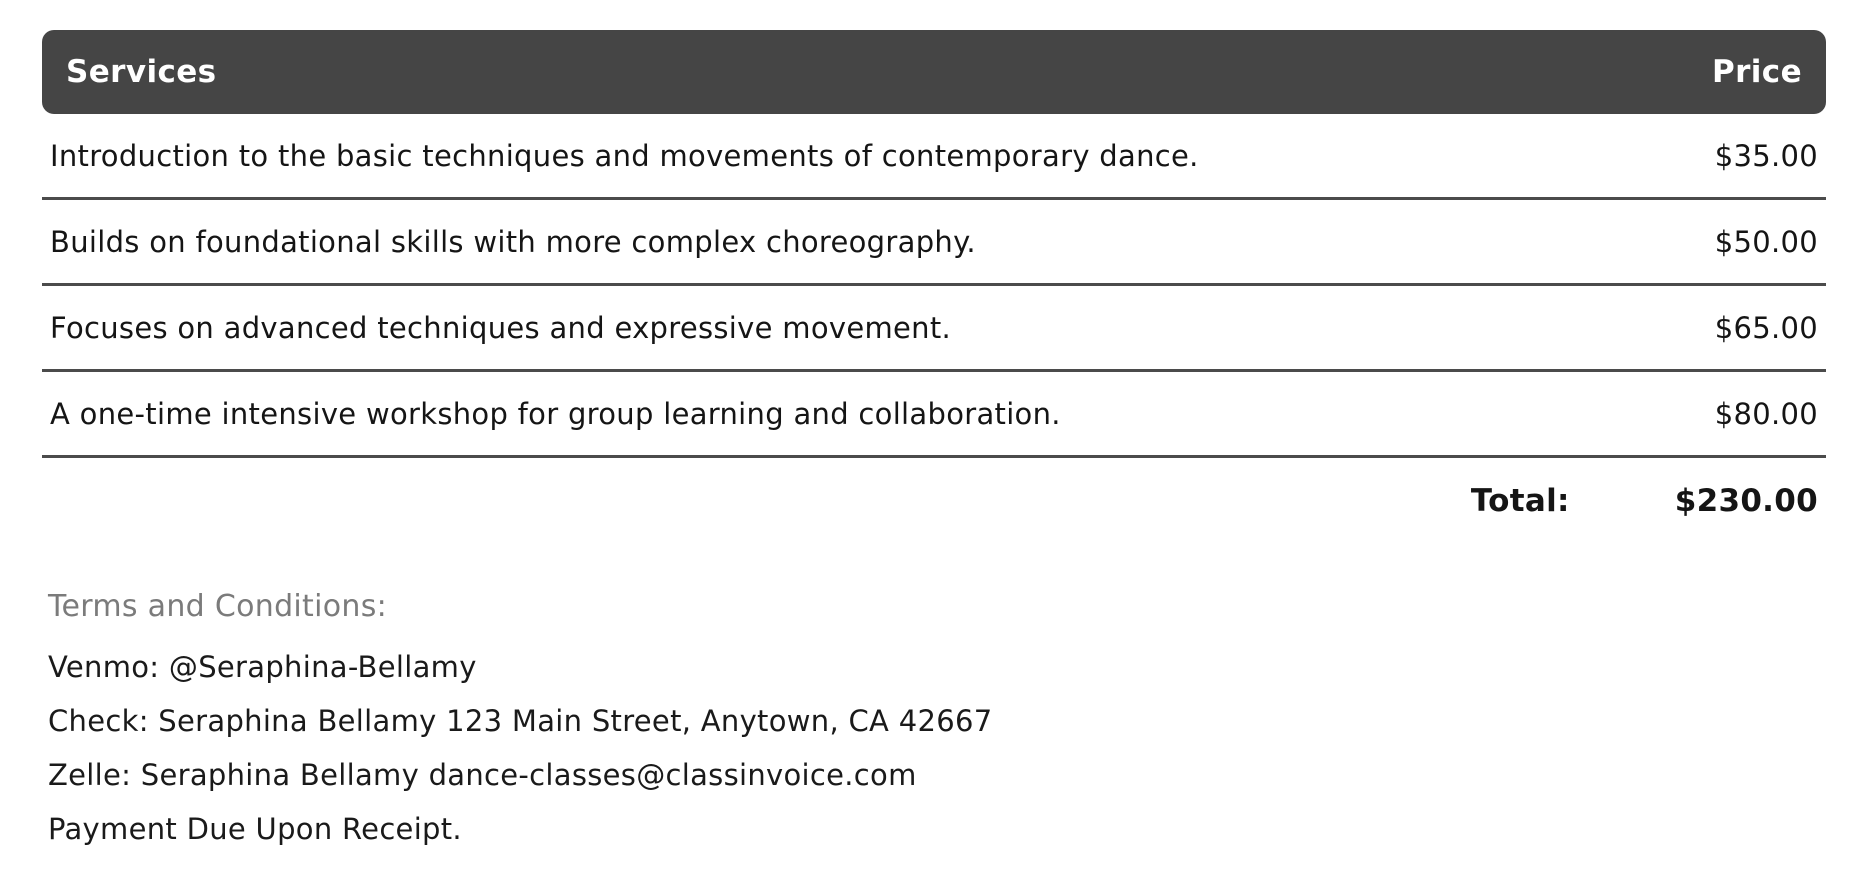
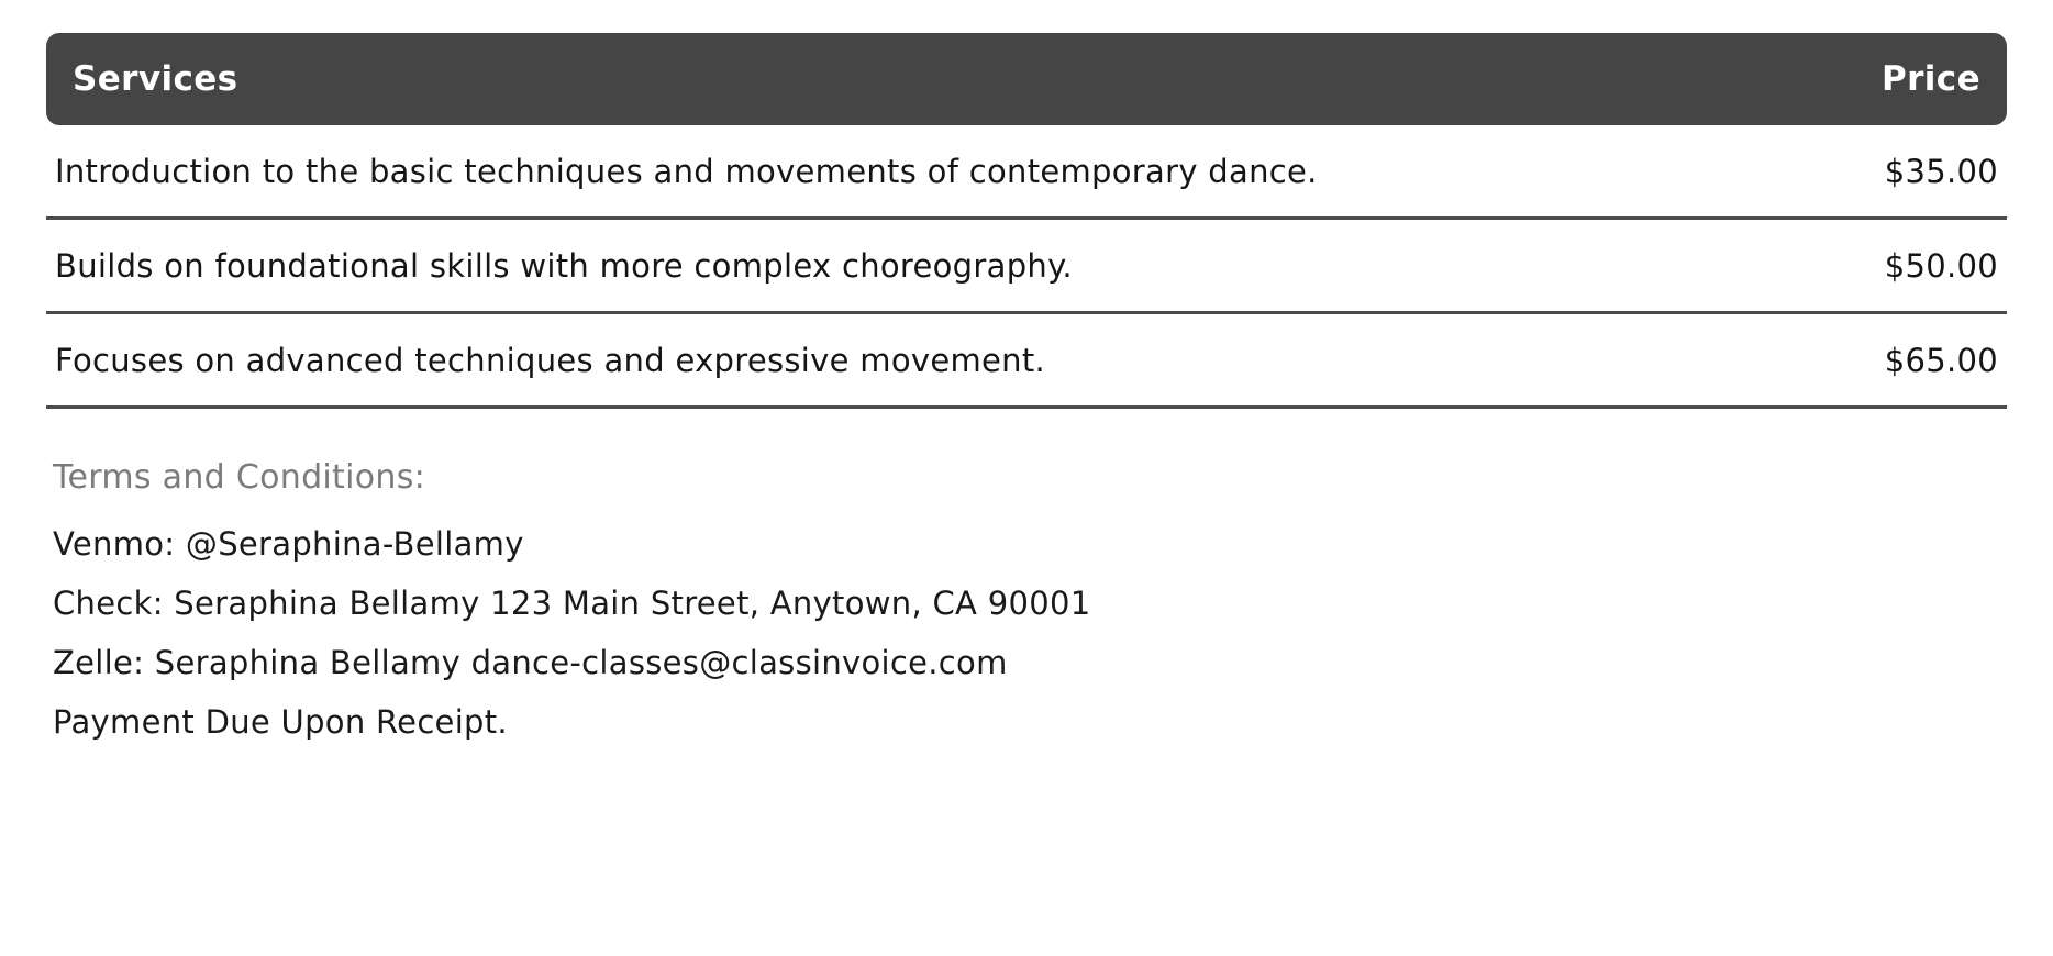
  Services
  Price
  Introduction to the basic techniques and movements of contemporary dance.
  $35.00
  Builds on foundational skills with more complex choreography.
  $50.00
  Focuses on advanced techniques and expressive movement.
  $65.00
- A one-time intensive workshop for group learning and collaboration.
- $80.00
- Total:
- $230.00
  Terms and Conditions:
  Venmo: @Seraphina-Bellamy
- Check: Seraphina Bellamy 123 Main Street, Anytown, CA 42667
+ Check: Seraphina Bellamy 123 Main Street, Anytown, CA 90001
  Zelle: Seraphina Bellamy dance-classes@classinvoice.com
  Payment Due Upon Receipt.
